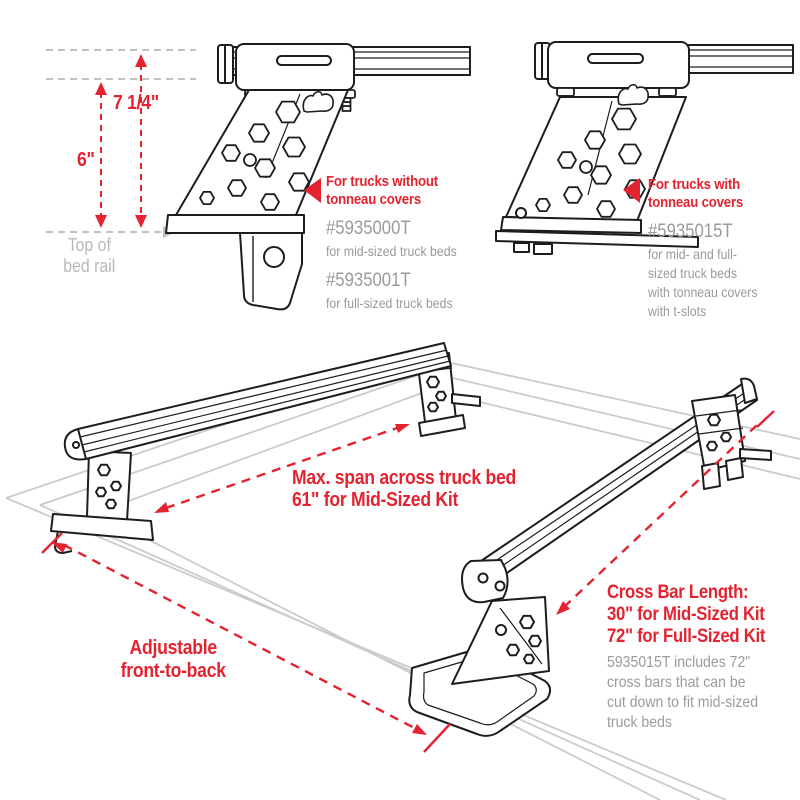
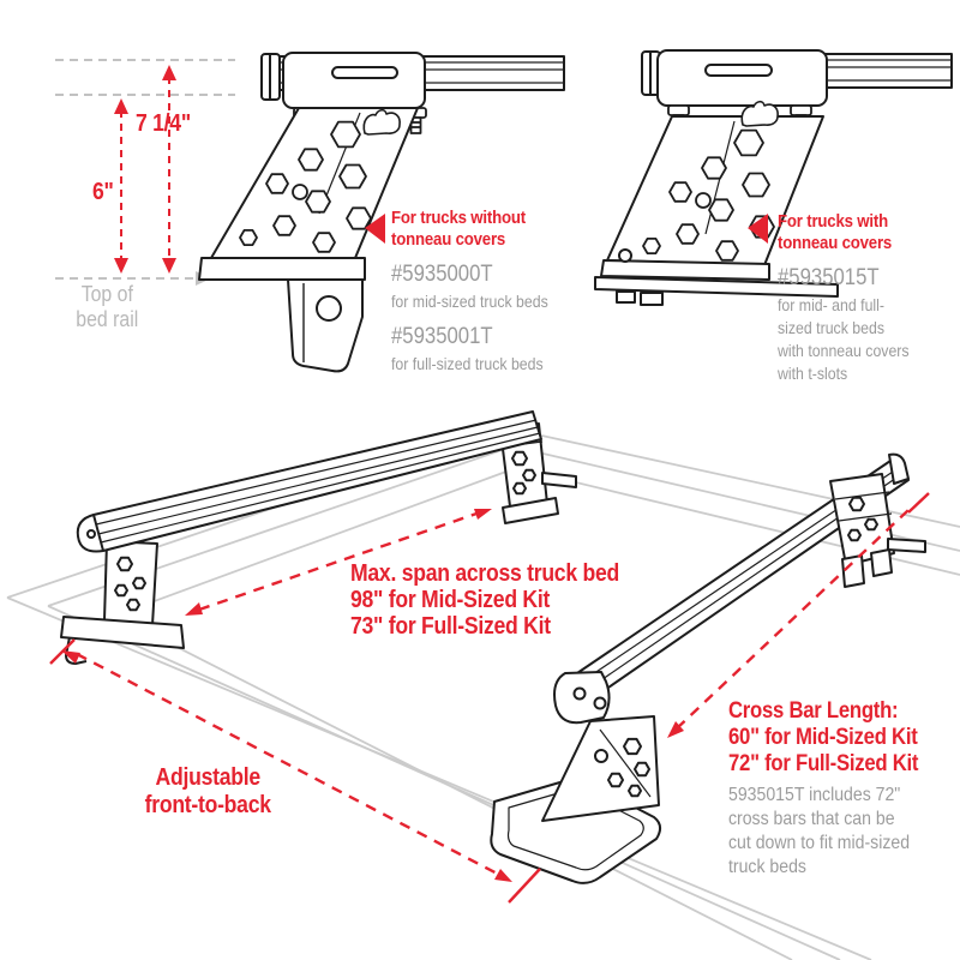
  7 1/4"
  6"
  Top of
  bed rail
  For trucks without
  tonneau covers
  #5935000T
  for mid-sized truck beds
  #5935001T
  for full-sized truck beds
  For trucks with
  tonneau covers
  #5935015T
  for mid- and full-
  sized truck beds
  with tonneau covers
  with t-slots
  Max. span across truck bed
- 61" for Mid-Sized Kit
+ 98" for Mid-Sized Kit
+ 73" for Full-Sized Kit
  Cross Bar Length:
- 30" for Mid-Sized Kit
+ 60" for Mid-Sized Kit
  72" for Full-Sized Kit
  5935015T includes 72"
  cross bars that can be
  cut down to fit mid-sized
  truck beds
  Adjustable
  front-to-back
